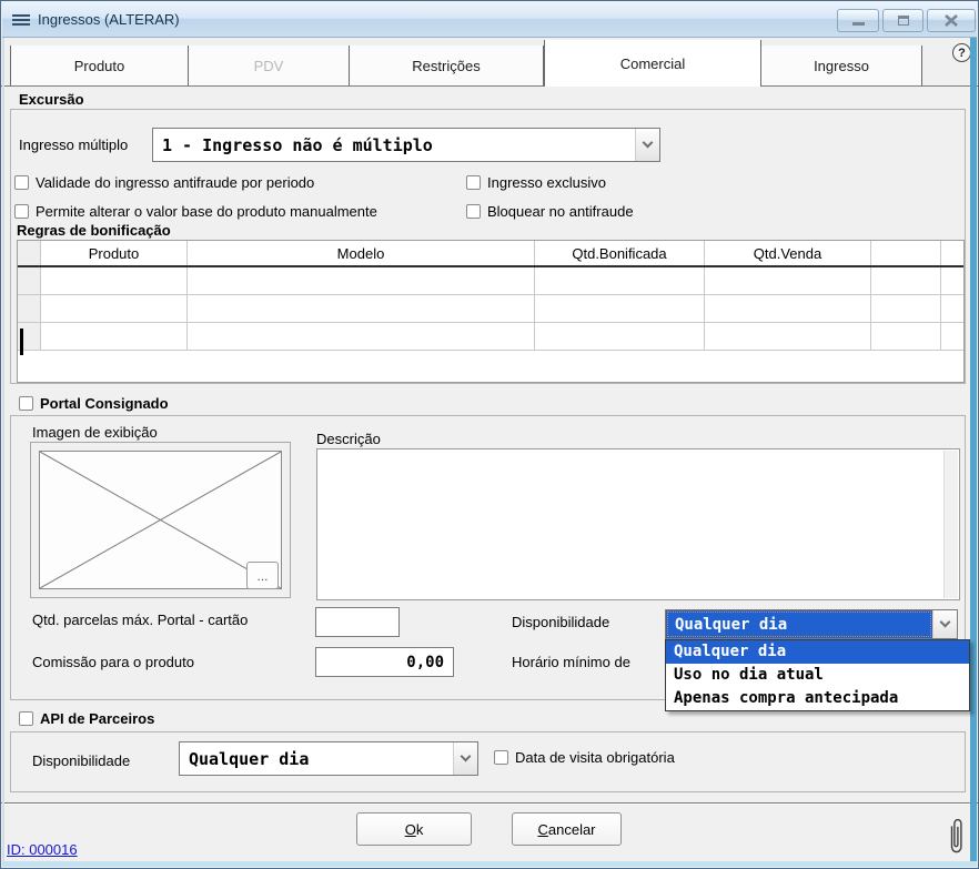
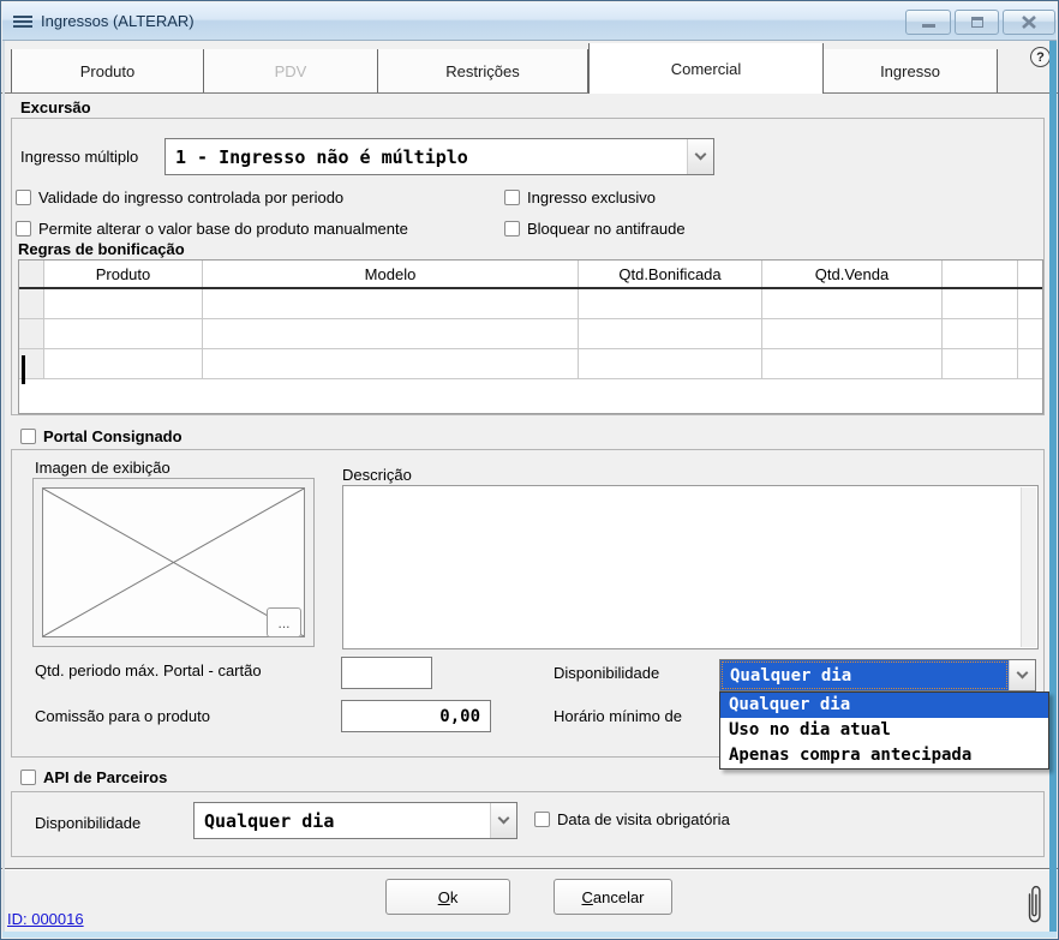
  Ingressos (ALTERAR)
  Produto
  PDV
  Restrições
  Comercial
  Ingresso
  ?
  Excursão
  Ingresso múltiplo
  1 - Ingresso não é múltiplo
- Validade do ingresso antifraude por periodo
+ Validade do ingresso controlada por periodo
  Ingresso exclusivo
  Permite alterar o valor base do produto manualmente
  Bloquear no antifraude
  Regras de bonificação
  Produto
  Modelo
  Qtd.Bonificada
  Qtd.Venda
  Portal Consignado
  Imagen de exibição
  ...
  Descrição
- Qtd. parcelas máx. Portal - cartão
+ Qtd. periodo máx. Portal - cartão
  Disponibilidade
  Qualquer dia
  Comissão para o produto
  0,00
  Horário mínimo de
  Qualquer dia
  Uso no dia atual
  Apenas compra antecipada
  API de Parceiros
  Disponibilidade
  Qualquer dia
  Data de visita obrigatória
  Ok
  Cancelar
  ID: 000016
